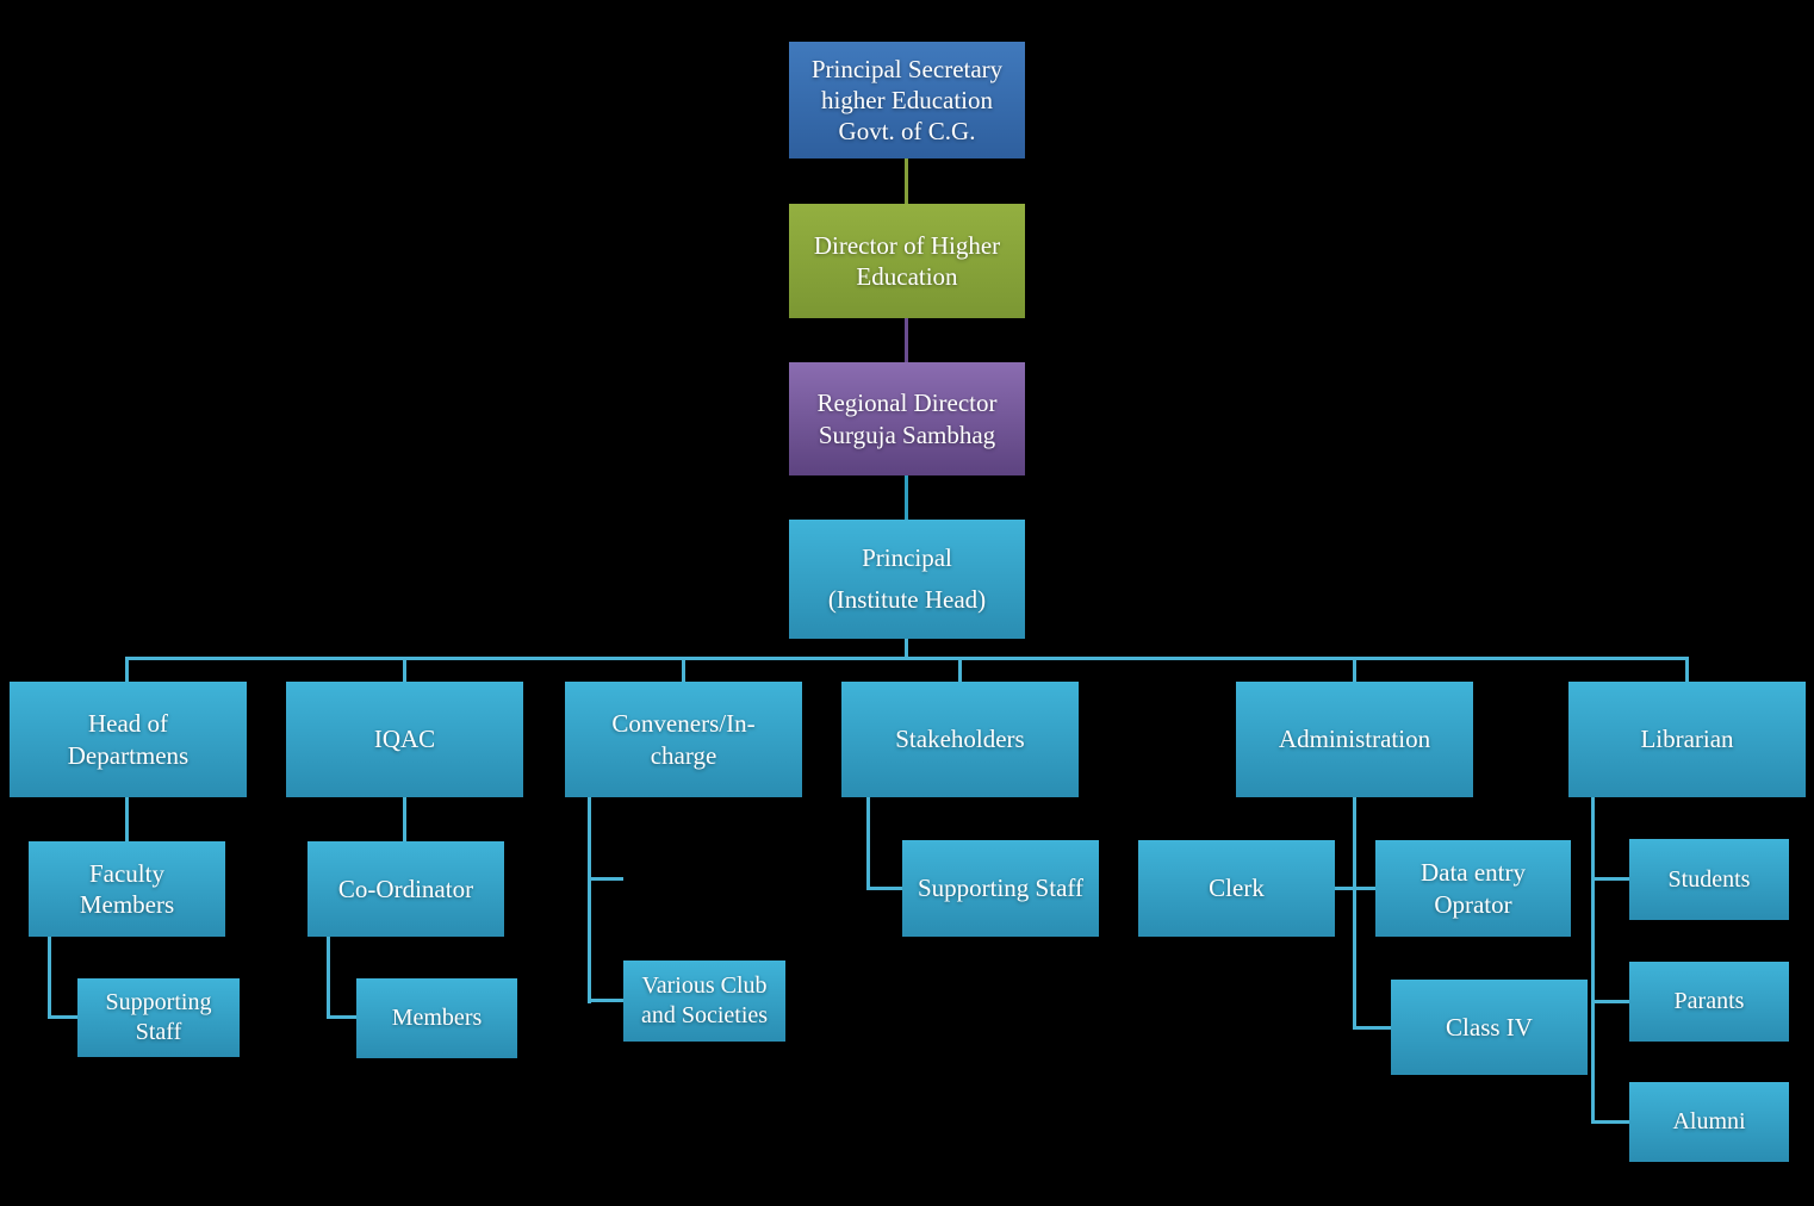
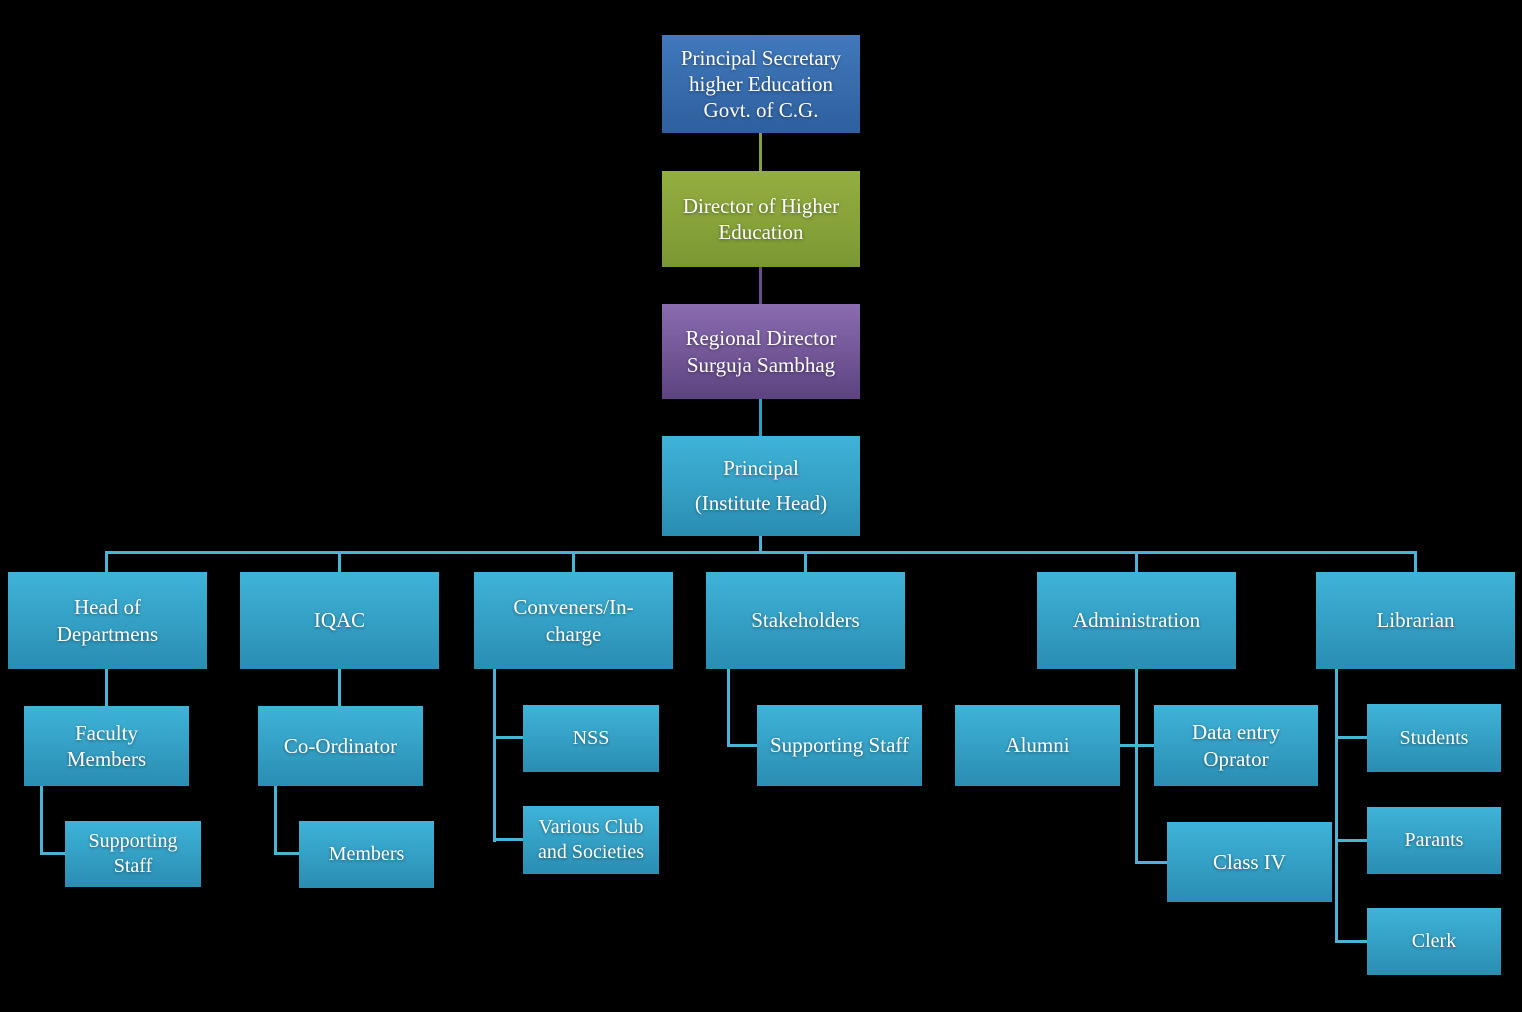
  Principal Secretary
  higher Education
  Govt. of C.G.
  Director of Higher
  Education
  Regional Director
  Surguja Sambhag
  Principal
  (Institute Head)
  Head of
  Departmens
  IQAC
  Conveners/In-
  charge
  Stakeholders
  Administration
  Librarian
  Faculty
  Members
  Supporting
  Staff
  Co-Ordinator
  Members
+ NSS
  Various Club
  and Societies
  Supporting Staff
- Clerk
+ Alumni
  Data entry
  Oprator
  Class IV
  Students
  Parants
- Alumni
+ Clerk
